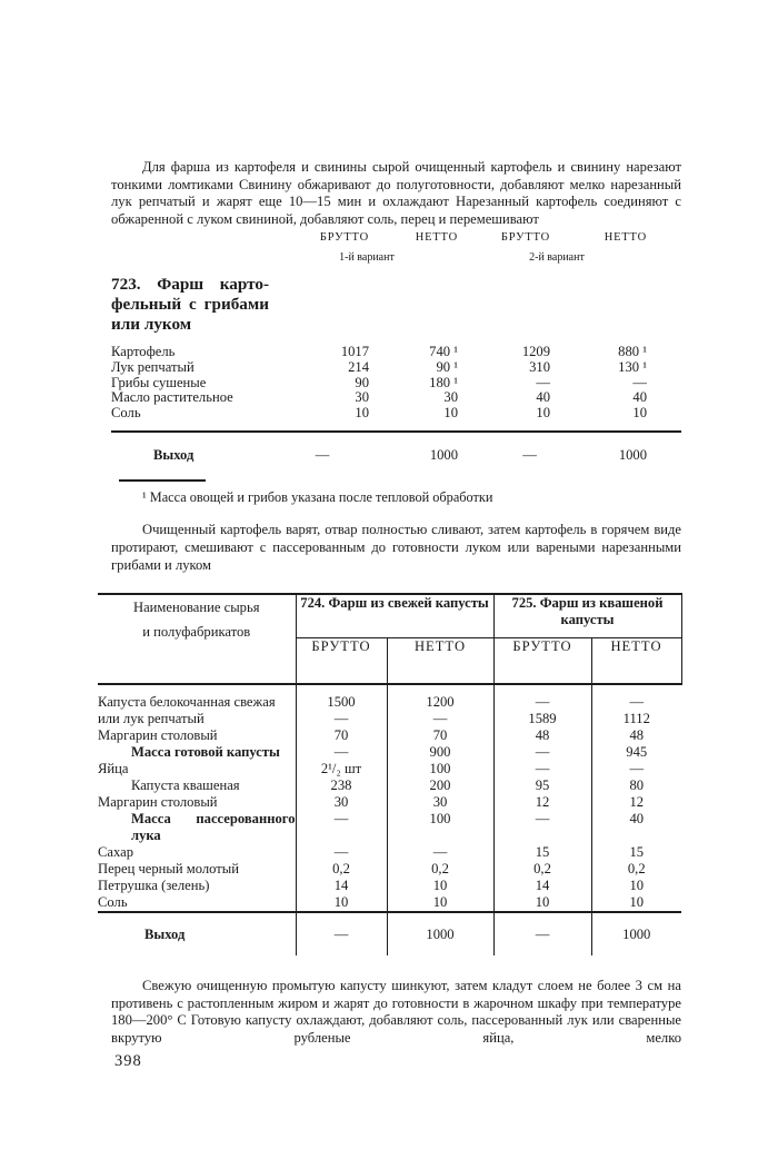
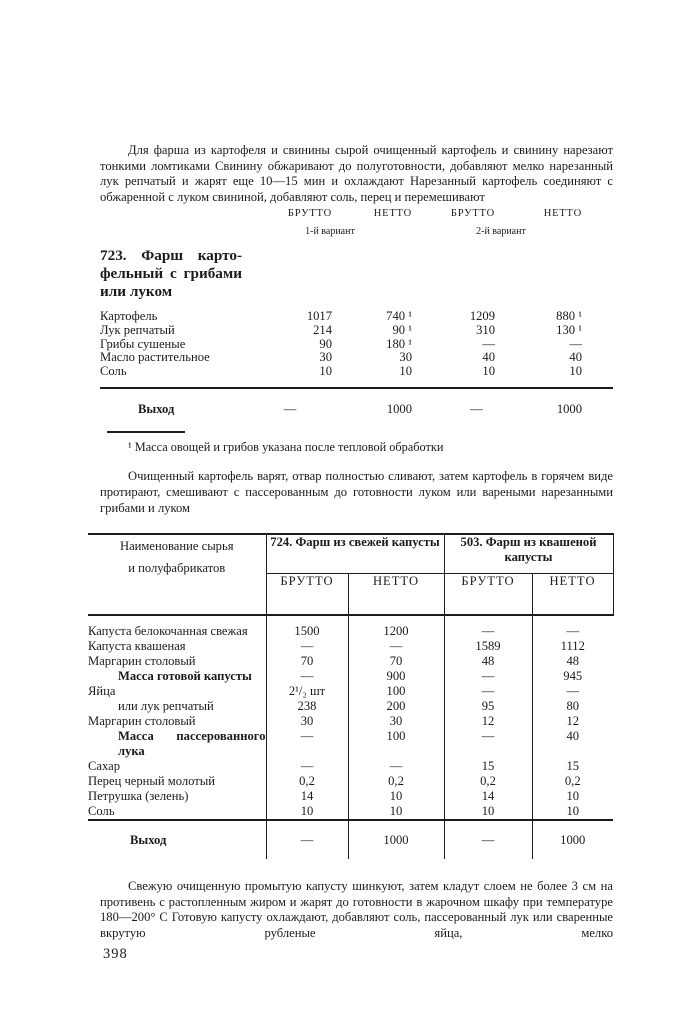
  Для фарша из картофеля и свинины сырой очищенный картофель и свинину нарезают тонкими ломтиками Свинину обжаривают до полуготовности, добавляют мелко нарезанный лук репчатый и жарят еще 10—15 мин и охлаждают Нарезанный картофель соединяют с обжаренной с луком свининой, добавляют соль, перец и перемешивают
  БРУТТО
  НЕТТО
  БРУТТО
  НЕТТО
  1-й вариант
  2-й вариант
  723. Фарш карто­фельный с грибами или луком
  Картофель
  1017
  740 ¹
  1209
  880 ¹
  Лук репчатый
  214
  90 ¹
  310
  130 ¹
  Грибы сушеные
  90
  180 ¹
  —
  —
  Масло растительное
  30
  30
  40
  40
  Соль
  10
  10
  10
  10
  Выход
  —
  1000
  —
  1000
  ¹ Масса овощей и грибов указана после тепловой обработки
  Очищенный картофель варят, отвар полностью сливают, затем картофель в горячем виде протирают, смешивают с пассерованным до готовности луком или вареными нарезанными грибами и луком
- Наименование сырья и полуфабрикатов	724. Фарш из свежей капусты	725. Фарш из квашеной капусты
+ Наименование сырья и полуфабрикатов	724. Фарш из свежей капусты	503. Фарш из квашеной капусты
  БРУТТО	НЕТТО	БРУТТО	НЕТТО
  Капуста белокочанная свежая	1500	1200	—	—
- или лук репчатый	—	—	1589	1112
+ Капуста квашеная	—	—	1589	1112
  Маргарин столовый	70	70	48	48
  Масса готовой капусты	—	900	—	945
  Яйца	2¹/₂ шт	100	—	—
- Капуста квашеная	238	200	95	80
+ или лук репчатый	238	200	95	80
  Маргарин столовый	30	30	12	12
  Масса пассерованного лука	—	100	—	40
  Сахар	—	—	15	15
  Перец черный молотый	0,2	0,2	0,2	0,2
  Петрушка (зелень)	14	10	14	10
  Соль	10	10	10	10
  Выход	—	1000	—	1000
  Свежую очищенную промытую капусту шинкуют, затем кладут слоем не более 3 см на противень с растопленным жиром и жарят до готовности в жарочном шкафу при температуре 180—200° С Готовую капусту охлаждают, добавляют соль, пассерованный лук или сваренные вкрутую рубленые яйца, мелко
  398
